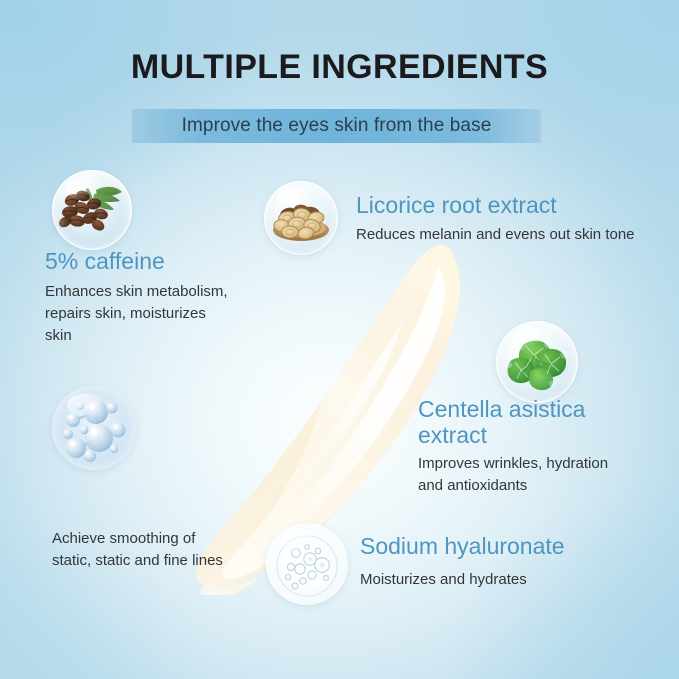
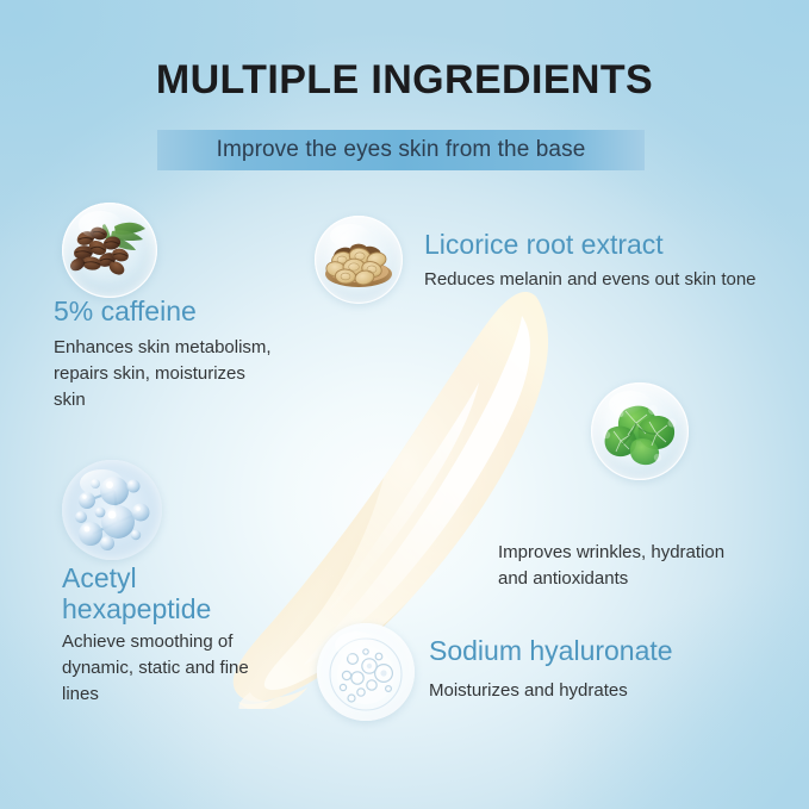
  MULTIPLE INGREDIENTS
  Improve the eyes skin from the base
  5% caffeine
  Enhances skin metabolism, repairs skin, moisturizes skin
  Licorice root extract
  Reduces melanin and evens out skin tone
- Centella asistica extract
  Improves wrinkles, hydration and antioxidants
+ Acetyl hexapeptide
- Achieve smoothing of static, static and fine lines
+ Achieve smoothing of dynamic, static and fine lines
  Sodium hyaluronate
  Moisturizes and hydrates
